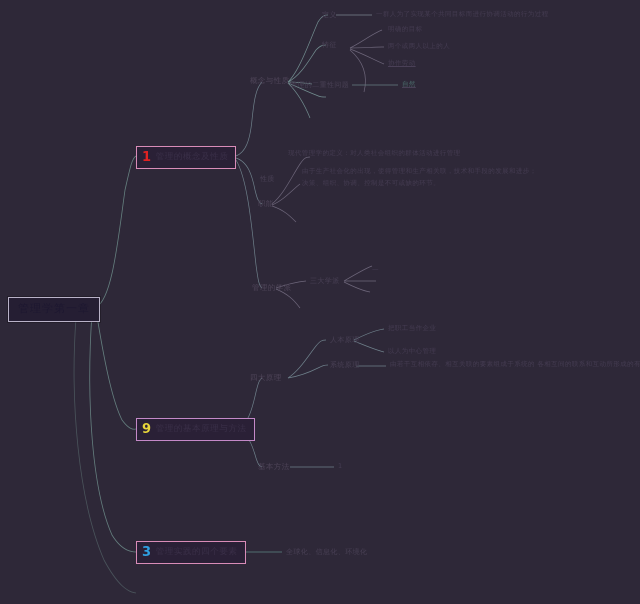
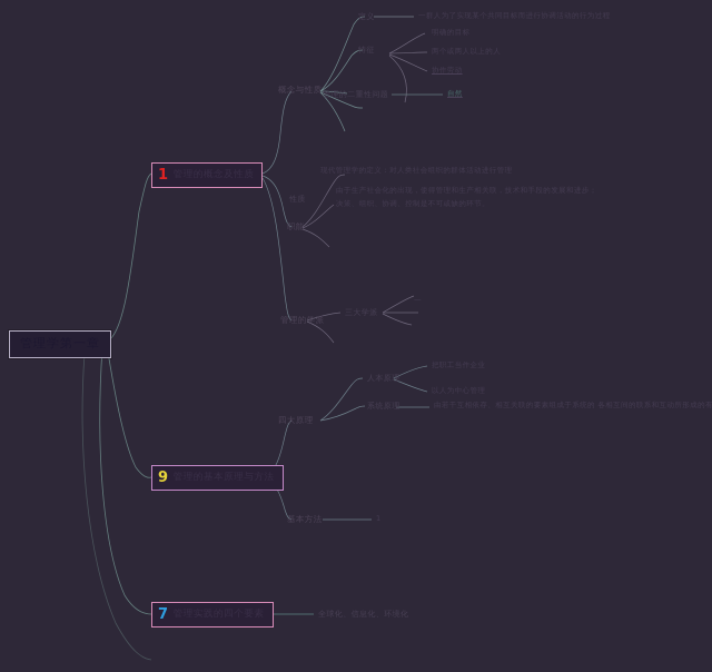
  1
  9
- 3
+ 7
  概念与性质
  定义
  特征
  协作劳动
  管理的二重性问题
  自然
  职能
  现代管理学的定义：对人类社会组织的群体活动进行管理
  管理的学派
  四大原理
  人本原理
  系统原理
  基本方法
  全球化、信息化、环境化
